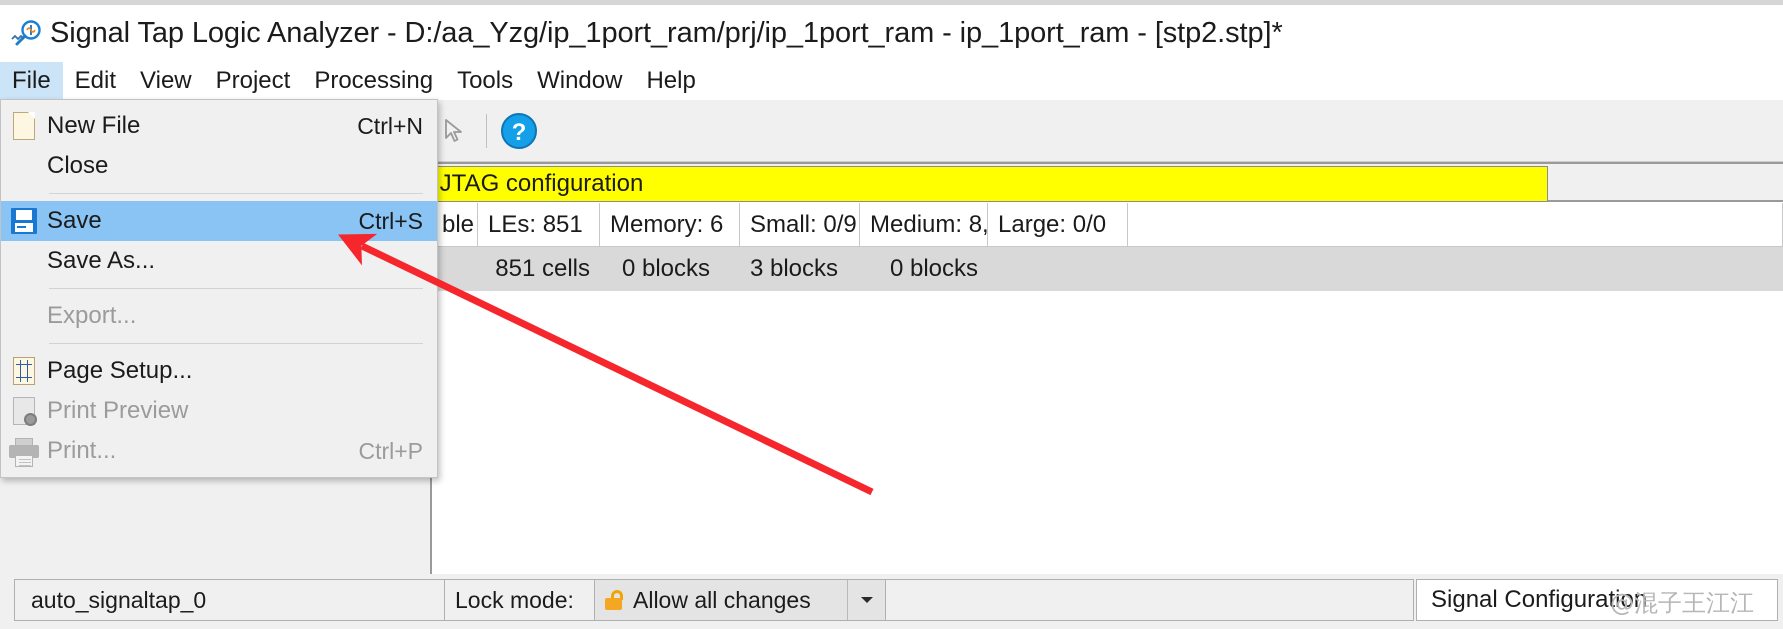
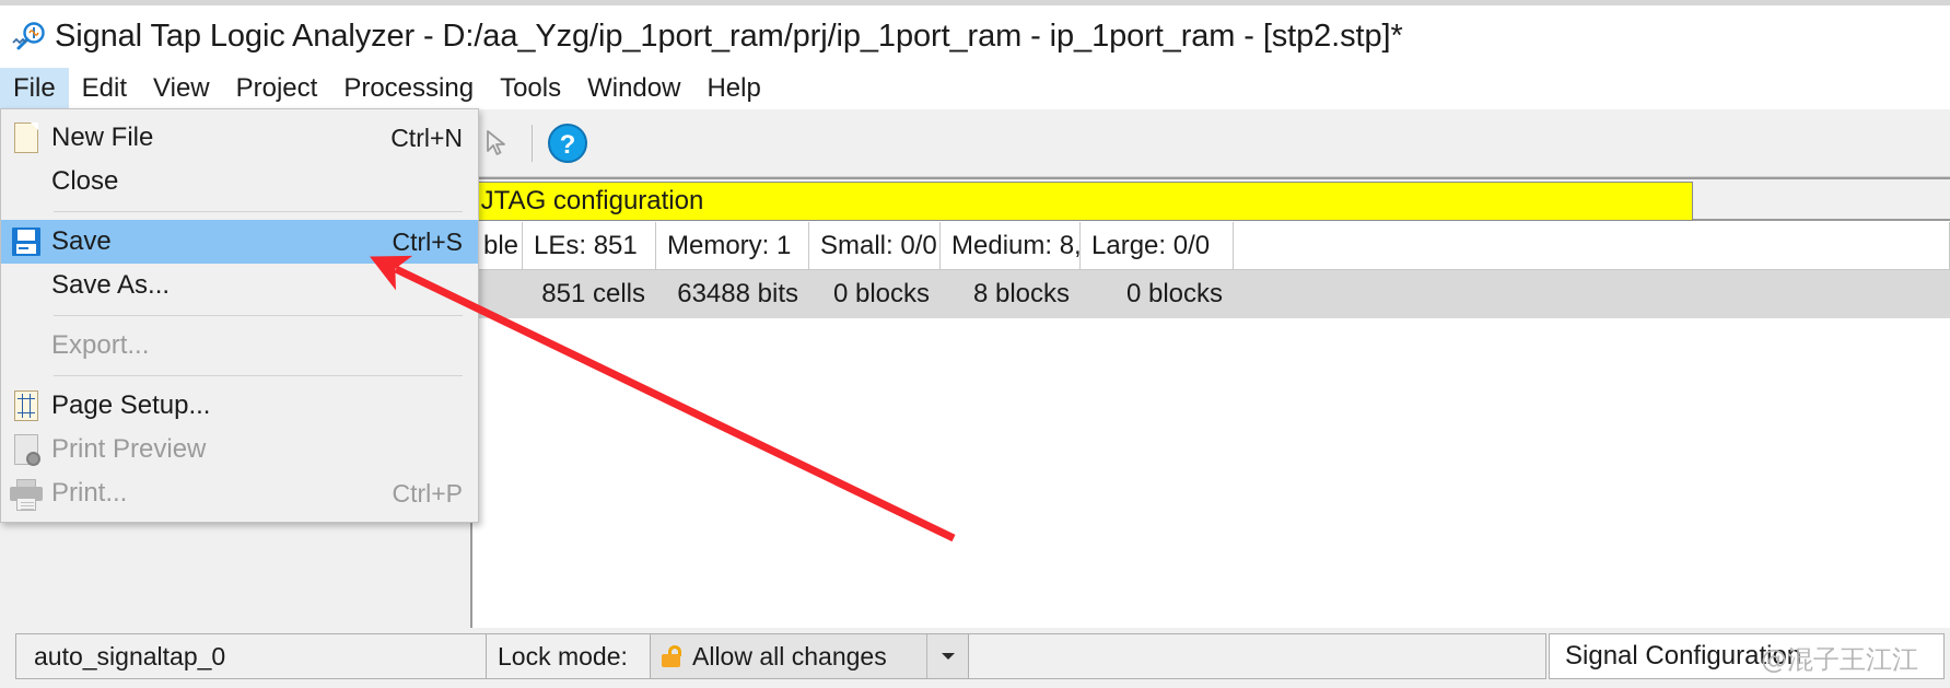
  Signal Tap Logic Analyzer - D:/aa_Yzg/ip_1port_ram/prj/ip_1port_ram - ip_1port_ram - [stp2.stp]*
  File
  Edit
  View
  Project
  Processing
  Tools
  Window
  Help
  ?
  JTAG configuration
  ble
  LEs: 851
- Memory: 6
+ Memory: 1
- Small: 0/9
+ Small: 0/0
  Medium: 8,
  Large: 0/0
  851 cells
+ 63488 bits
  0 blocks
- 3 blocks
+ 8 blocks
  0 blocks
  New File
  Ctrl+N
  Close
  Save
  Ctrl+S
  Save As...
  Export...
  Page Setup...
  Print Preview
  Print...
  Ctrl+P
  auto_signaltap_0
  Lock mode:
  Allow all changes
  Signal Configuration
  @混子王江江
